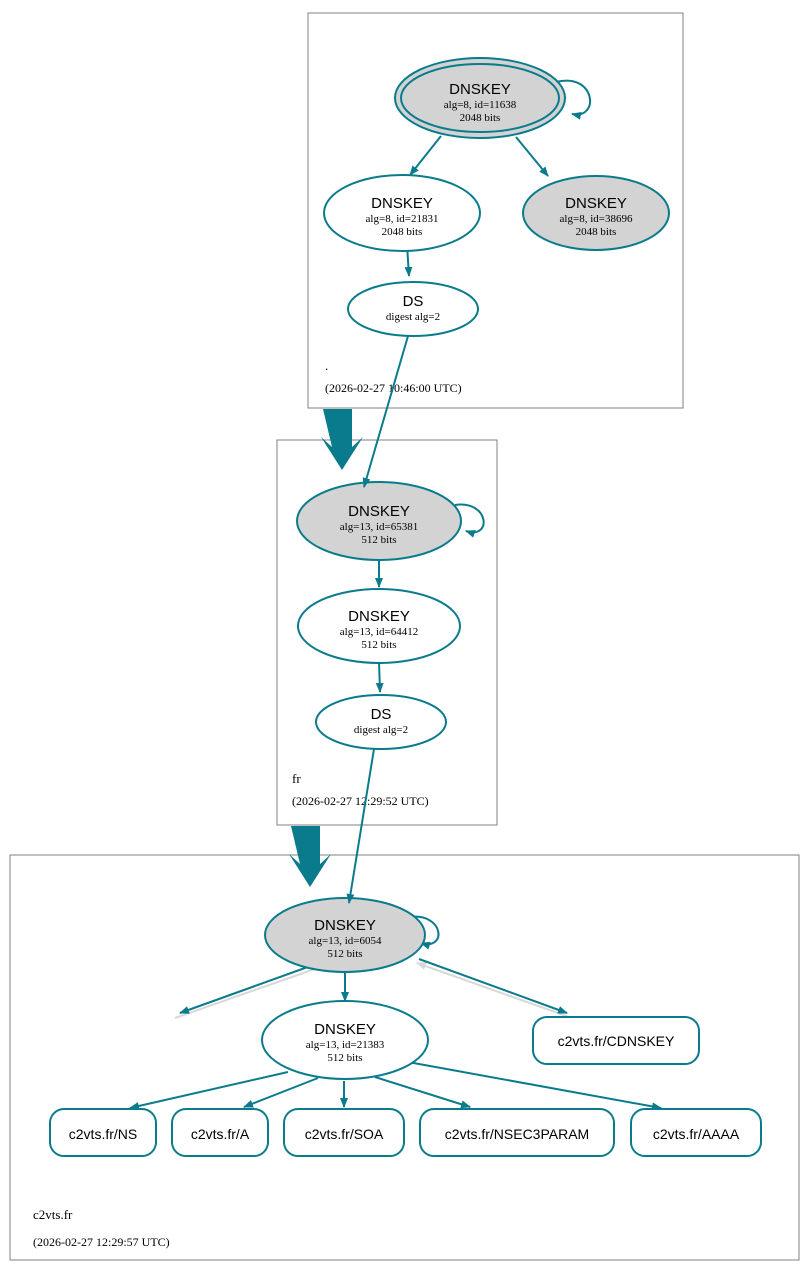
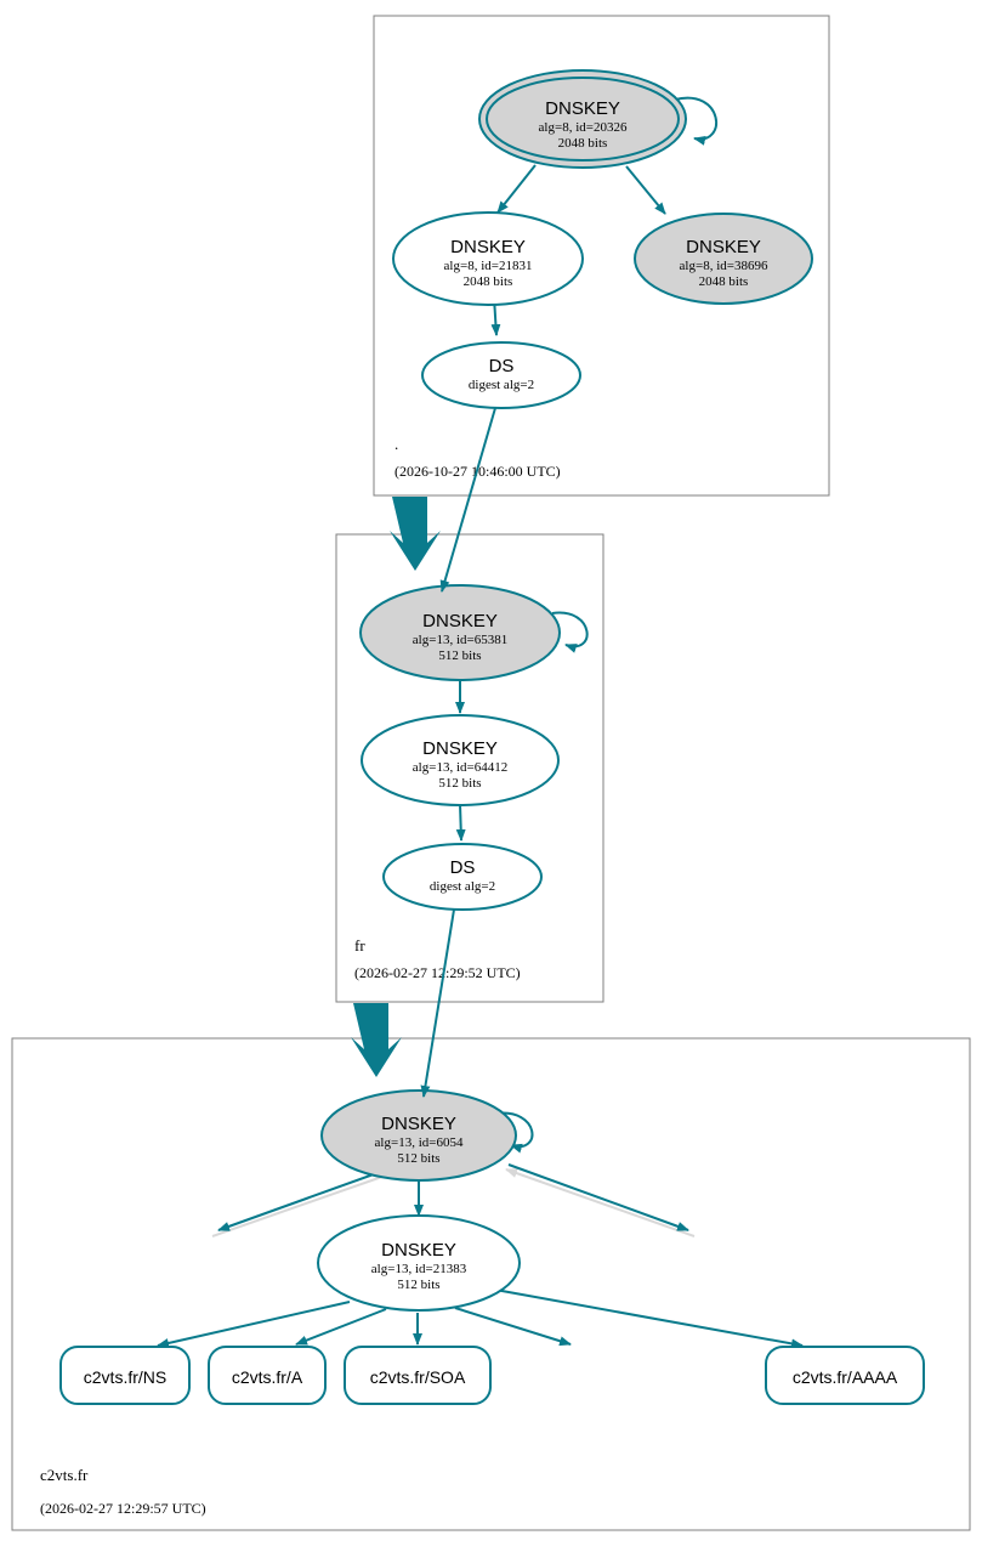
  DNSKEY
- alg=8, id=11638
+ alg=8, id=20326
  2048 bits
  DNSKEY
  alg=8, id=21831
  2048 bits
  DNSKEY
  alg=8, id=38696
  2048 bits
  DS
  digest alg=2
  .
- (2026-02-27 10:46:00 UTC)
+ (2026-10-27 10:46:00 UTC)
  DNSKEY
  alg=13, id=65381
  512 bits
  DNSKEY
  alg=13, id=64412
  512 bits
  DS
  digest alg=2
  fr
  (2026-02-27 12:29:52 UTC)
  DNSKEY
  alg=13, id=6054
  512 bits
  DNSKEY
  alg=13, id=21383
  512 bits
- c2vts.fr/CDNSKEY
  c2vts.fr/NS
  c2vts.fr/A
  c2vts.fr/SOA
- c2vts.fr/NSEC3PARAM
  c2vts.fr/AAAA
  c2vts.fr
  (2026-02-27 12:29:57 UTC)
